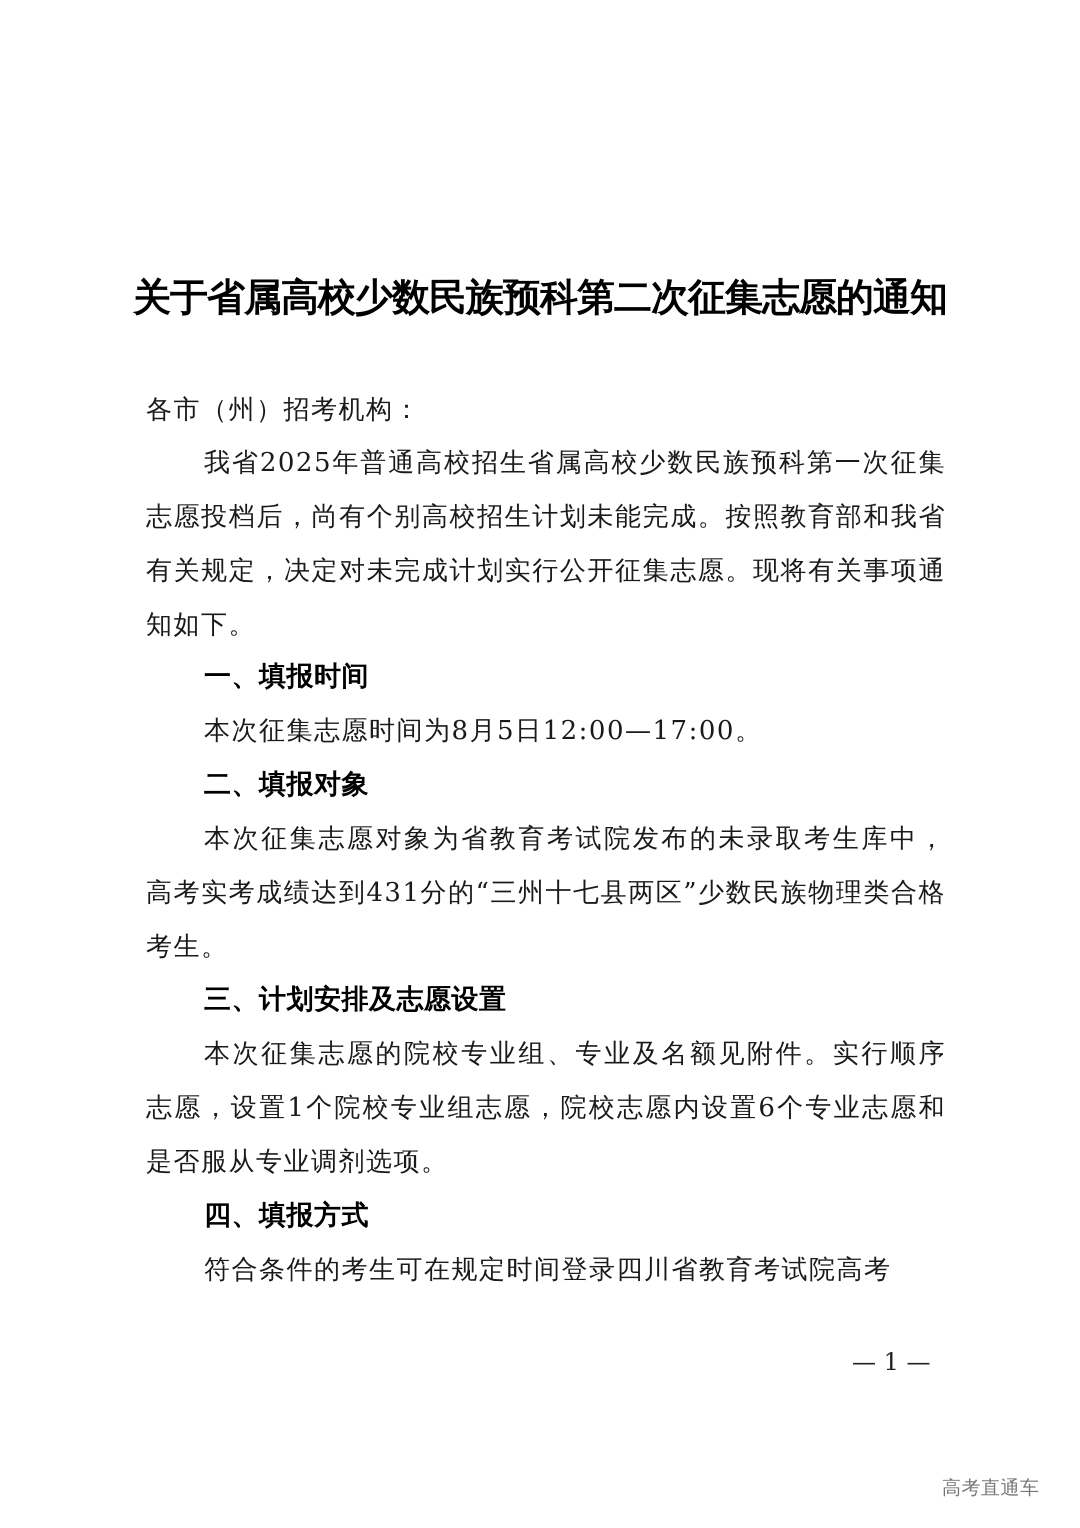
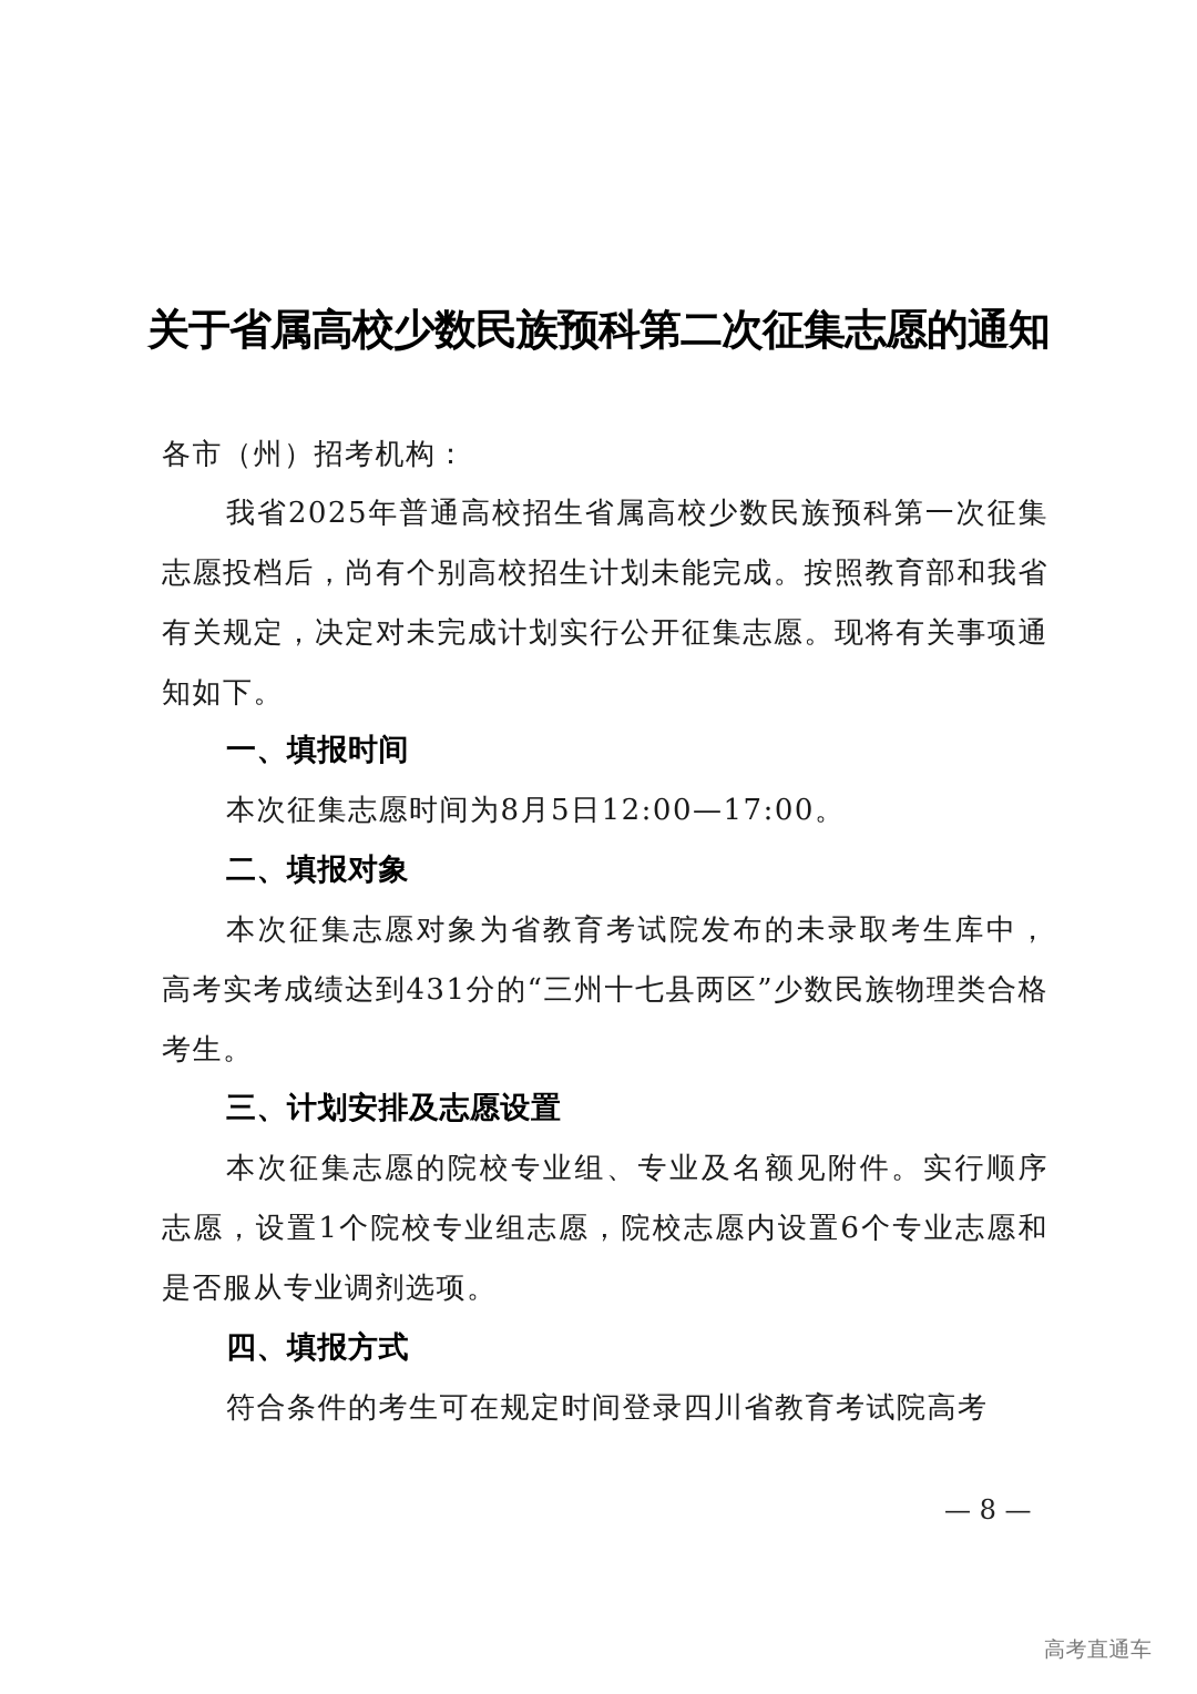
  关于省属高校少数民族预科第二次征集志愿的通知
  各市（州）招考机构：
  我省2025年普通高校招生省属高校少数民族预科第一次征集志愿投档后，尚有个别高校招生计划未能完成。按照教育部和我省有关规定，决定对未完成计划实行公开征集志愿。现将有关事项通知如下。
  一、填报时间
  本次征集志愿时间为8月5日12:00—17:00。
  二、填报对象
  本次征集志愿对象为省教育考试院发布的未录取考生库中，高考实考成绩达到431分的“三州十七县两区”少数民族物理类合格考生。
  三、计划安排及志愿设置
  本次征集志愿的院校专业组、专业及名额见附件。实行顺序志愿，设置1个院校专业组志愿，院校志愿内设置6个专业志愿和是否服从专业调剂选项。
  四、填报方式
  符合条件的考生可在规定时间登录四川省教育考试院高考
- — 1 —
+ — 8 —
  高考直通车
